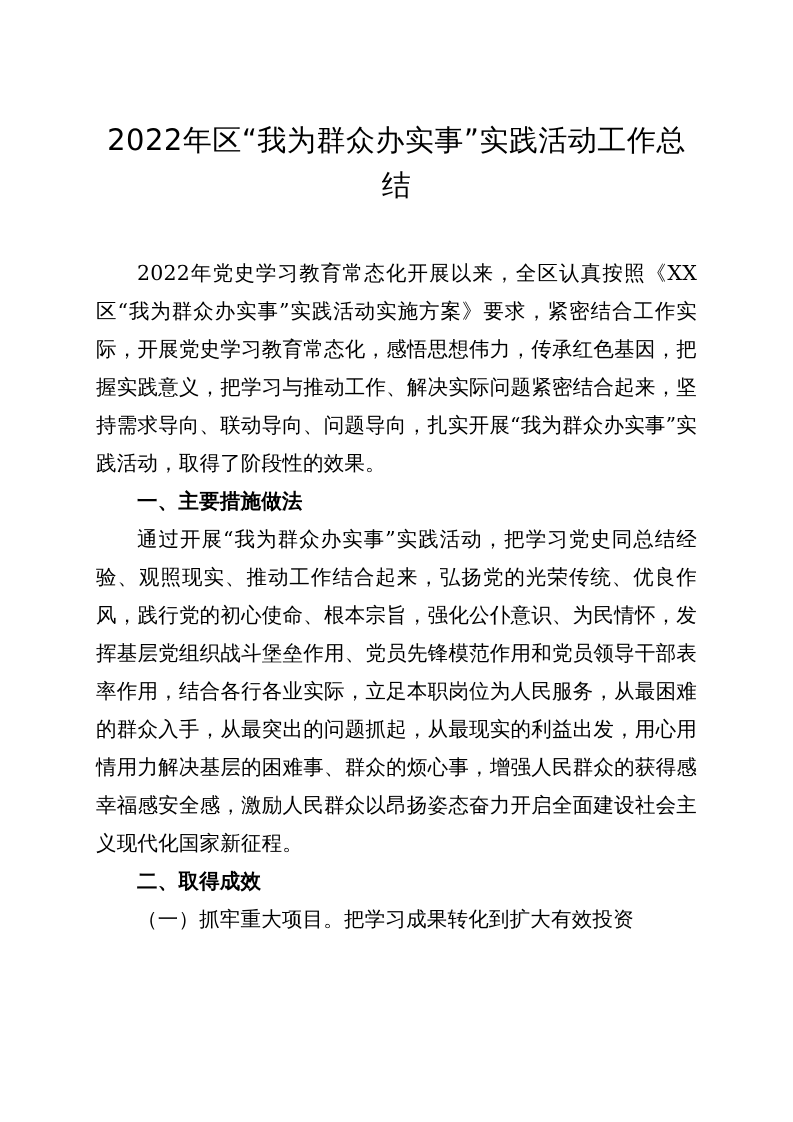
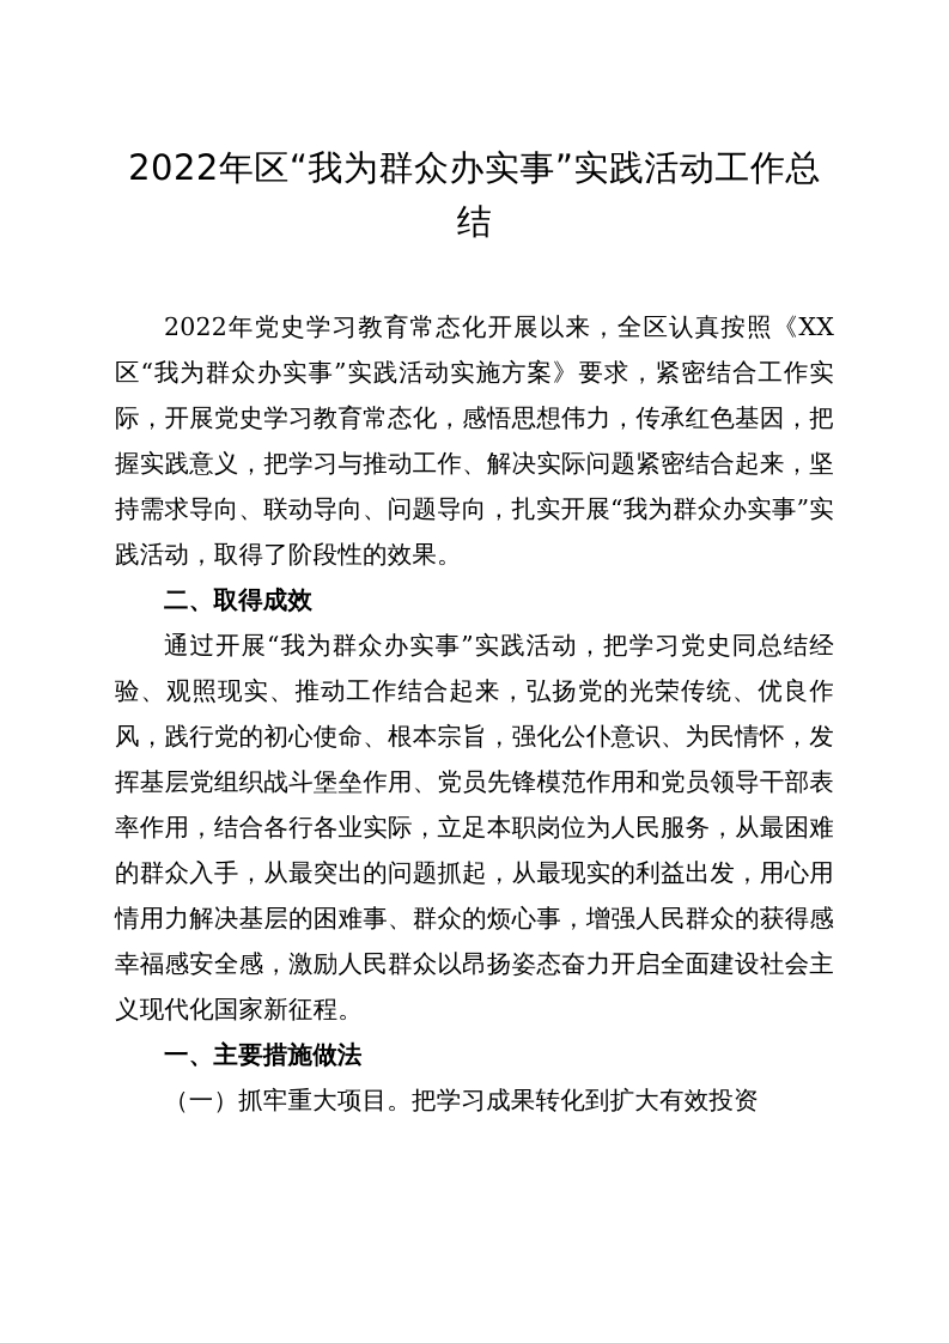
  2022年区“我为群众办实事”实践活动工作总结
  2022年党史学习教育常态化开展以来，全区认真按照《XX区“我为群众办实事”实践活动实施方案》要求，紧密结合工作实际，开展党史学习教育常态化，感悟思想伟力，传承红色基因，把握实践意义，把学习与推动工作、解决实际问题紧密结合起来，坚持需求导向、联动导向、问题导向，扎实开展“我为群众办实事”实践活动，取得了阶段性的效果。
- 一、主要措施做法
+ 二、取得成效
  通过开展“我为群众办实事”实践活动，把学习党史同总结经验、观照现实、推动工作结合起来，弘扬党的光荣传统、优良作风，践行党的初心使命、根本宗旨，强化公仆意识、为民情怀，发挥基层党组织战斗堡垒作用、党员先锋模范作用和党员领导干部表率作用，结合各行各业实际，立足本职岗位为人民服务，从最困难的群众入手，从最突出的问题抓起，从最现实的利益出发，用心用情用力解决基层的困难事、群众的烦心事，增强人民群众的获得感幸福感安全感，激励人民群众以昂扬姿态奋力开启全面建设社会主义现代化国家新征程。
- 二、取得成效
+ 一、主要措施做法
  （一）抓牢重大项目。把学习成果转化到扩大有效投资
